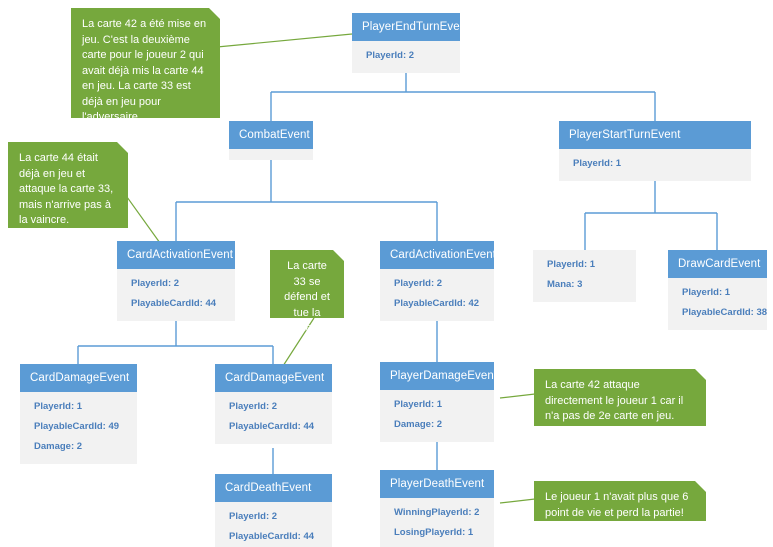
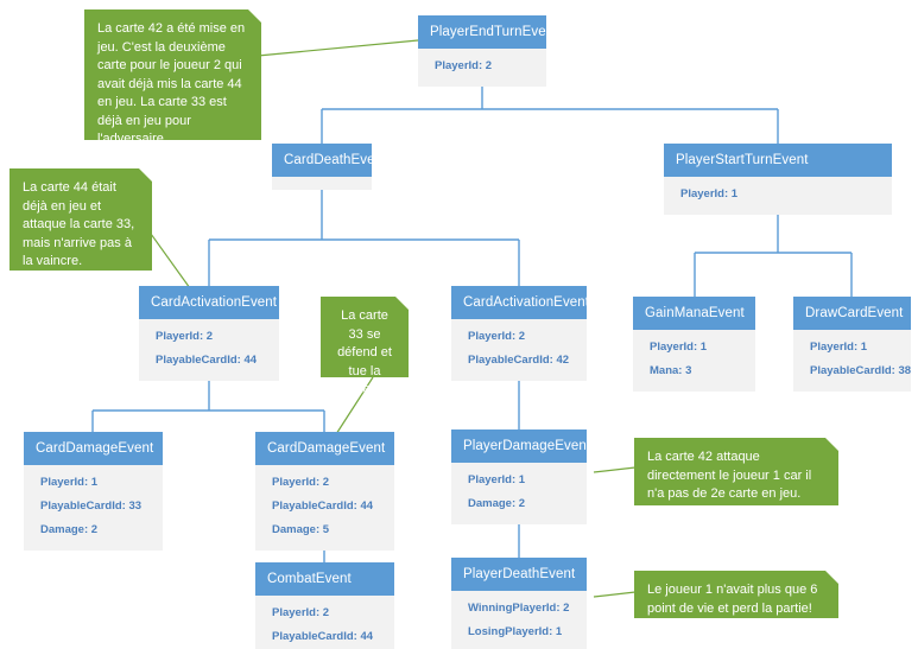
  La carte 42 a été mise en jeu. C'est la deuxième carte pour le joueur 2 qui avait déjà mis la carte 44 en jeu. La carte 33 est déjà en jeu pour l'adversaire
  La carte 44 était déjà en jeu et attaque la carte 33, mais n'arrive pas à la vaincre.
  La carte 33 se défend et tue la carte 44
  La carte 42 attaque directement le joueur 1 car il n'a pas de 2e carte en jeu.
  Le joueur 1 n'avait plus que 6 point de vie et perd la partie!
  PlayerEndTurnEvent
  PlayerId: 2
- CombatEvent
+ CardDeathEvent
  PlayerStartTurnEvent
  PlayerId: 1
  CardActivationEvent
  PlayerId: 2
  PlayableCardId: 44
  CardActivationEvent
  PlayerId: 2
  PlayableCardId: 42
+ GainManaEvent
  PlayerId: 1
  Mana: 3
  DrawCardEvent
  PlayerId: 1
  PlayableCardId: 38
  CardDamageEvent
  PlayerId: 1
- PlayableCardId: 49
+ PlayableCardId: 33
  Damage: 2
  CardDamageEvent
  PlayerId: 2
  PlayableCardId: 44
+ Damage: 5
- CardDeathEvent
+ CombatEvent
  PlayerId: 2
  PlayableCardId: 44
  PlayerDamageEvent
  PlayerId: 1
  Damage: 2
  PlayerDeathEvent
  WinningPlayerId: 2
  LosingPlayerId: 1
